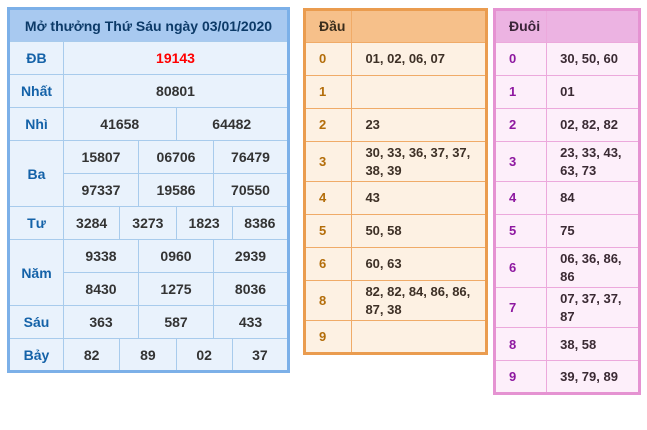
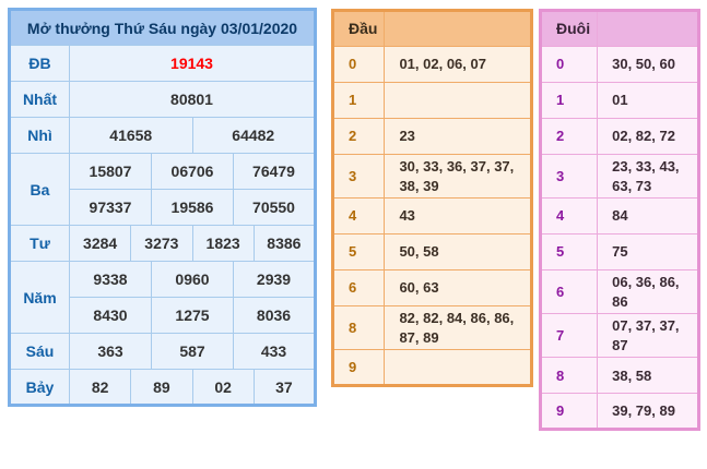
  Mở thưởng Thứ Sáu ngày 03/01/2020
  ĐB	19143
  Nhất	80801
  Nhì	41658	64482
  Ba	15807	06706	76479
  97337	19586	70550
  Tư	3284	3273	1823	8386
  Năm	9338	0960	2939
  8430	1275	8036
  Sáu	363	587	433
  Bảy	82	89	02	37
  Đầu
  0	01, 02, 06, 07
  1
  2	23
  3	30, 33, 36, 37, 37, 38, 39
  4	43
  5	50, 58
  6	60, 63
- 8	82, 82, 84, 86, 86, 87, 38
+ 8	82, 82, 84, 86, 86, 87, 89
  9
  Đuôi
  0	30, 50, 60
  1	01
- 2	02, 82, 82
+ 2	02, 82, 72
  3	23, 33, 43, 63, 73
  4	84
  5	75
  6	06, 36, 86, 86
  7	07, 37, 37, 87
  8	38, 58
  9	39, 79, 89
